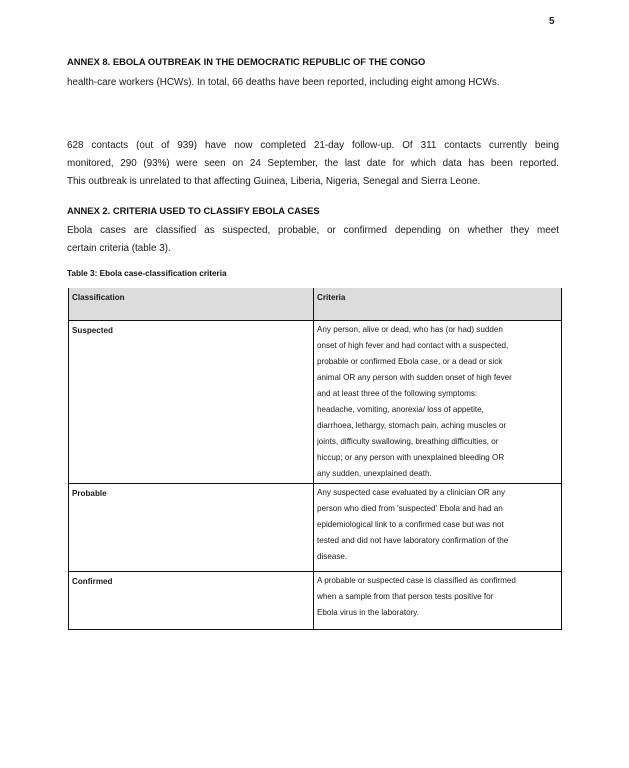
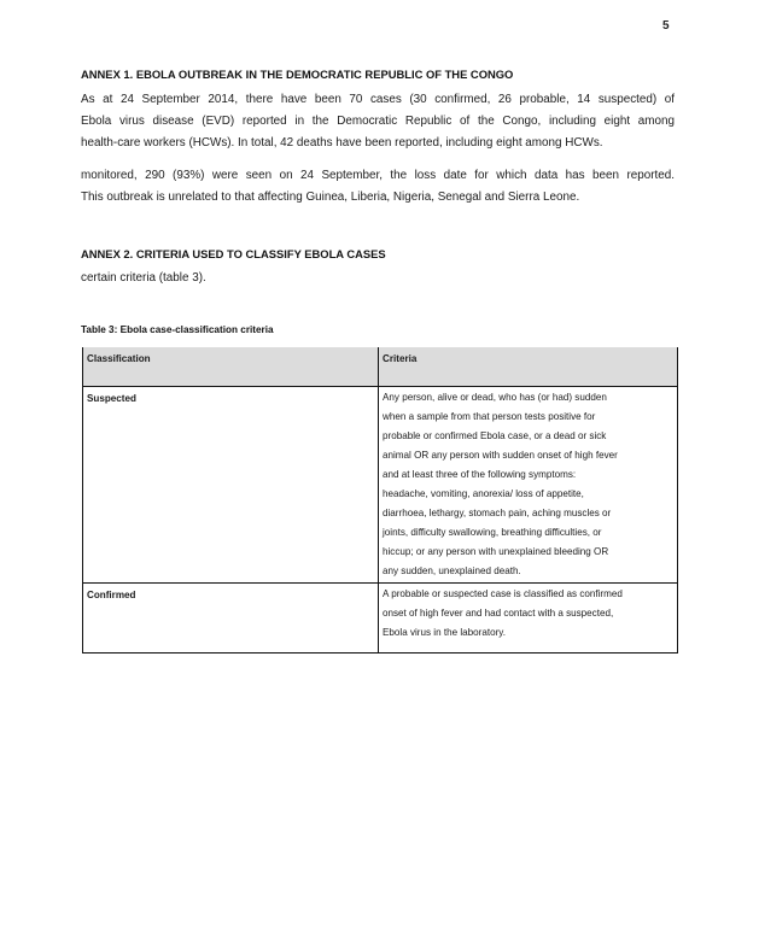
  5
- ANNEX 8. EBOLA OUTBREAK IN THE DEMOCRATIC REPUBLIC OF THE CONGO
+ ANNEX 1. EBOLA OUTBREAK IN THE DEMOCRATIC REPUBLIC OF THE CONGO
+ As at 24 September 2014, there have been 70 cases (30 confirmed, 26 probable, 14 suspected) of
+ Ebola virus disease (EVD) reported in the Democratic Republic of the Congo, including eight among
- health-care workers (HCWs). In total, 66 deaths have been reported, including eight among HCWs.
+ health-care workers (HCWs). In total, 42 deaths have been reported, including eight among HCWs.
- 628 contacts (out of 939) have now completed 21-day follow-up. Of 311 contacts currently being
- monitored, 290 (93%) were seen on 24 September, the last date for which data has been reported.
+ monitored, 290 (93%) were seen on 24 September, the loss date for which data has been reported.
  This outbreak is unrelated to that affecting Guinea, Liberia, Nigeria, Senegal and Sierra Leone.
  ANNEX 2. CRITERIA USED TO CLASSIFY EBOLA CASES
- Ebola cases are classified as suspected, probable, or confirmed depending on whether they meet
  certain criteria (table 3).
  Table 3: Ebola case-classification criteria
  Classification	Criteria
- Suspected	Any person, alive or dead, who has (or had) sudden onset of high fever and had contact with a suspected, probable or confirmed Ebola case, or a dead or sick animal OR any person with sudden onset of high fever and at least three of the following symptoms: headache, vomiting, anorexia/ loss of appetite, diarrhoea, lethargy, stomach pain, aching muscles or joints, difficulty swallowing, breathing difficulties, or hiccup; or any person with unexplained bleeding OR any sudden, unexplained death.
+ Suspected	Any person, alive or dead, who has (or had) sudden when a sample from that person tests positive for probable or confirmed Ebola case, or a dead or sick animal OR any person with sudden onset of high fever and at least three of the following symptoms: headache, vomiting, anorexia/ loss of appetite, diarrhoea, lethargy, stomach pain, aching muscles or joints, difficulty swallowing, breathing difficulties, or hiccup; or any person with unexplained bleeding OR any sudden, unexplained death.
- Probable	Any suspected case evaluated by a clinician OR any person who died from 'suspected' Ebola and had an epidemiological link to a confirmed case but was not tested and did not have laboratory confirmation of the disease.
- Confirmed	A probable or suspected case is classified as confirmed when a sample from that person tests positive for Ebola virus in the laboratory.
+ Confirmed	A probable or suspected case is classified as confirmed onset of high fever and had contact with a suspected, Ebola virus in the laboratory.
